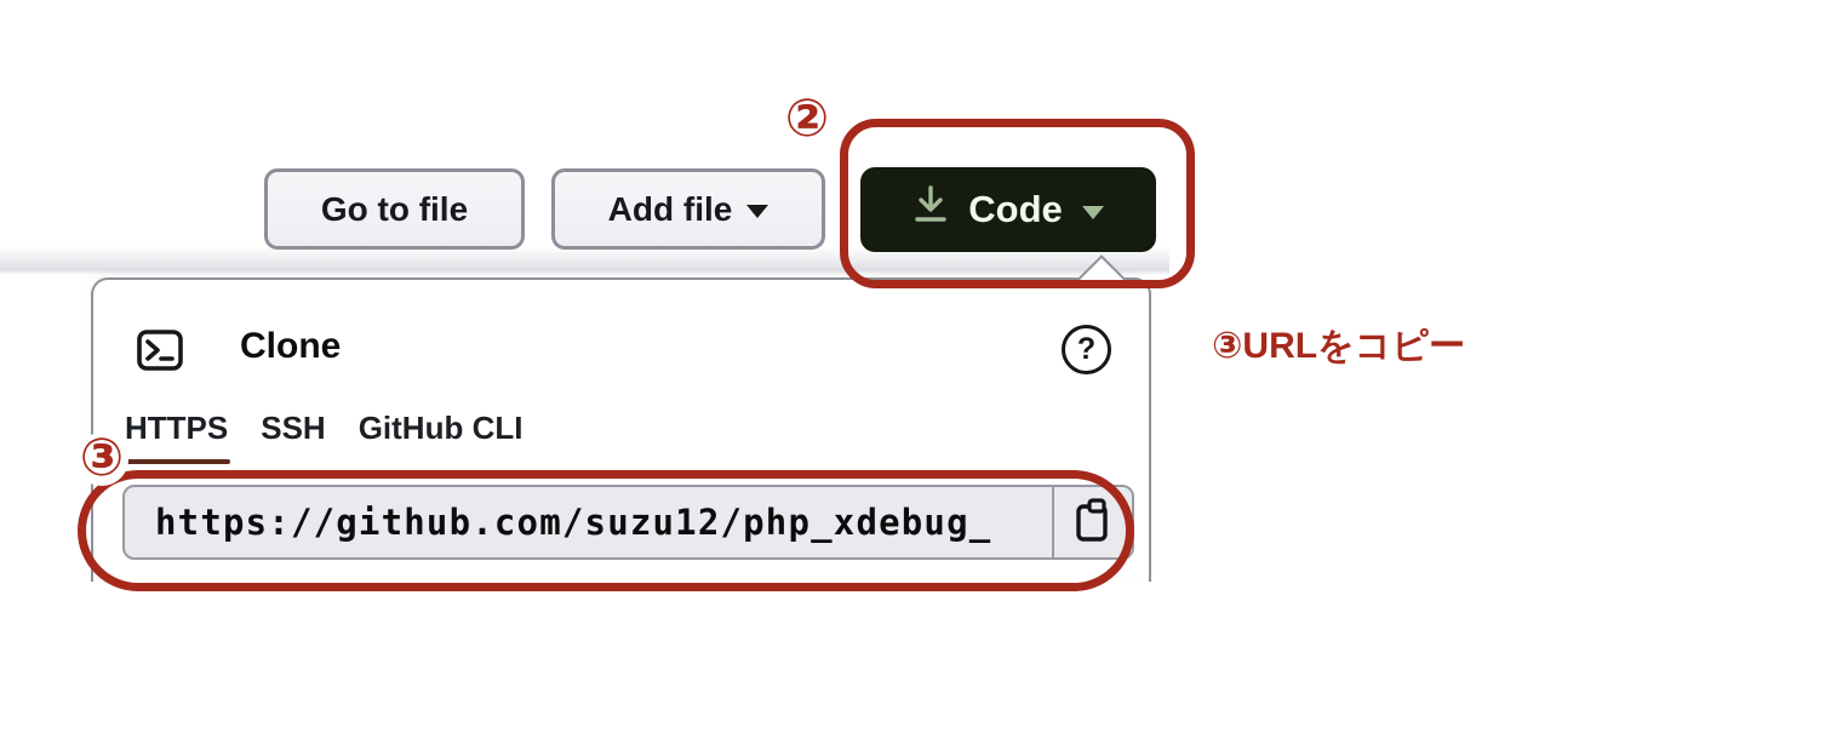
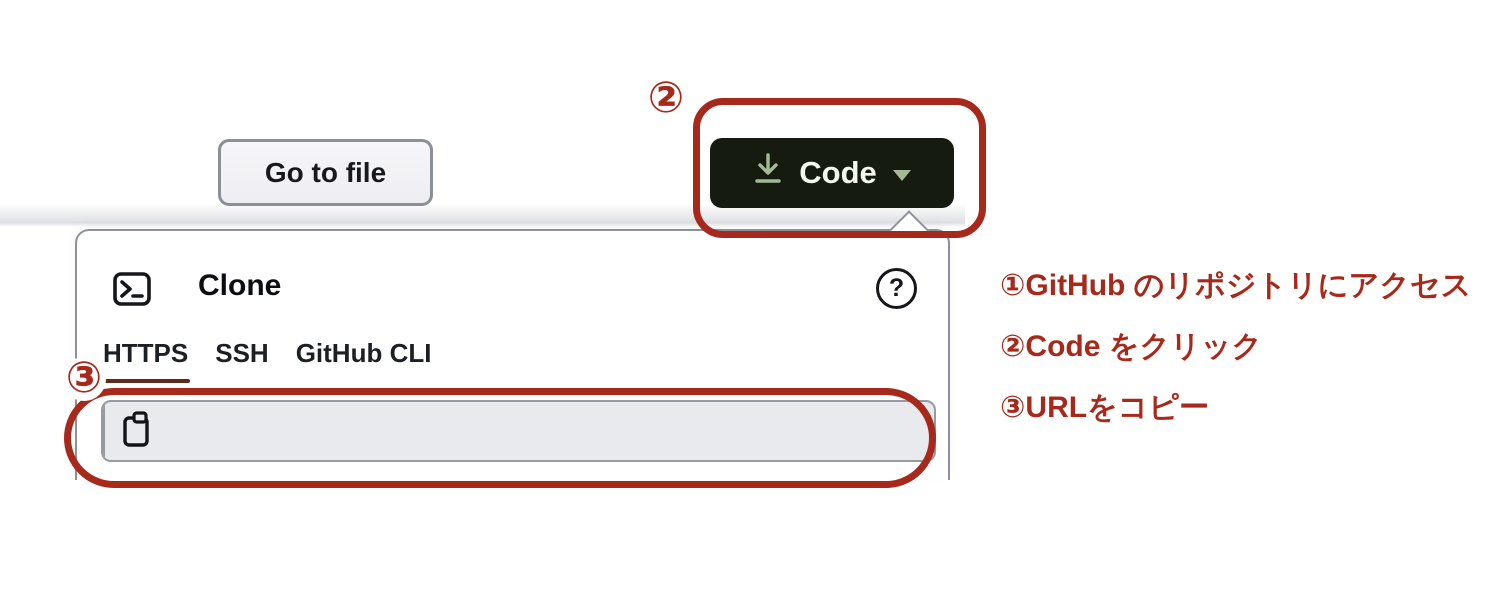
  Go to file
- Add file
  Code
  Clone
  ?
  HTTPS
  SSH
  GitHub CLI
- https://github.com/suzu12/php_xdebug_
  ②
  ③
+ ①GitHub のリポジトリにアクセス
+ ②Code をクリック
  ③URLをコピー
